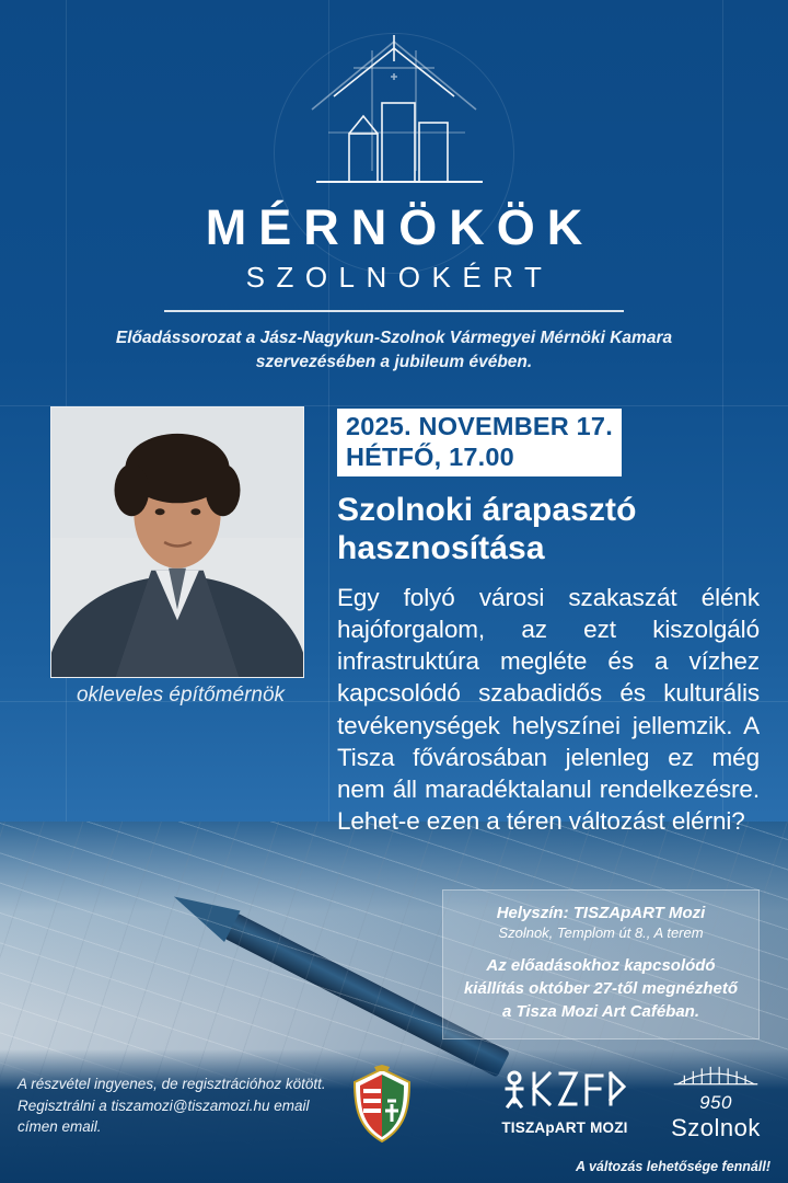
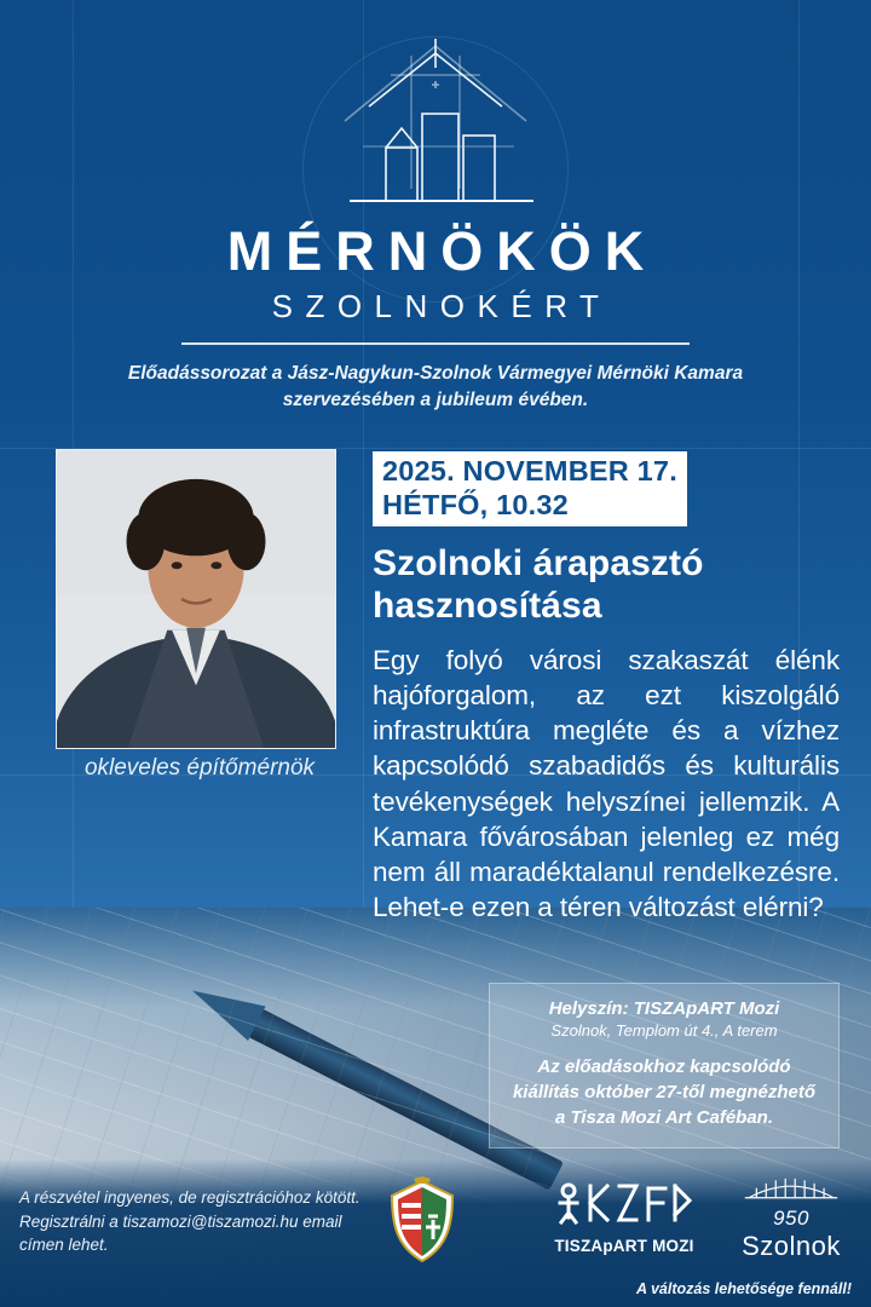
  MÉRNÖKÖK
  SZOLNOKÉRT
  Előadássorozat a Jász-Nagykun-Szolnok Vármegyei Mérnöki Kamara szervezésében a jubileum évében.
  okleveles építőmérnök
  2025. NOVEMBER 17.
- HÉTFŐ, 17.00
+ HÉTFŐ, 10.32
  Szolnoki árapasztó hasznosítása
- Egy folyó városi szakaszát élénk hajóforgalom, az ezt kiszolgáló infrastruktúra megléte és a vízhez kapcsolódó szabadidős és kulturális tevékenységek helyszínei jellemzik. A Tisza fővárosában jelenleg ez még nem áll maradéktalanul rendelkezésre. Lehet-e ezen a téren változást elérni?
+ Egy folyó városi szakaszát élénk hajóforgalom, az ezt kiszolgáló infrastruktúra megléte és a vízhez kapcsolódó szabadidős és kulturális tevékenységek helyszínei jellemzik. A Kamara fővárosában jelenleg ez még nem áll maradéktalanul rendelkezésre. Lehet-e ezen a téren változást elérni?
  Helyszín: TISZApART Mozi
- Szolnok, Templom út 8., A terem
+ Szolnok, Templom út 4., A terem
  Az előadásokhoz kapcsolódó kiállítás október 27-től megnézhető a Tisza Mozi Art Caféban.
- A részvétel ingyenes, de regisztrációhoz kötött. Regisztrálni a tiszamozi@tiszamozi.hu email címen email.
+ A részvétel ingyenes, de regisztrációhoz kötött. Regisztrálni a tiszamozi@tiszamozi.hu email címen lehet.
  TISZApART MOZI
  950
  Szolnok
  A változás lehetősége fennáll!
